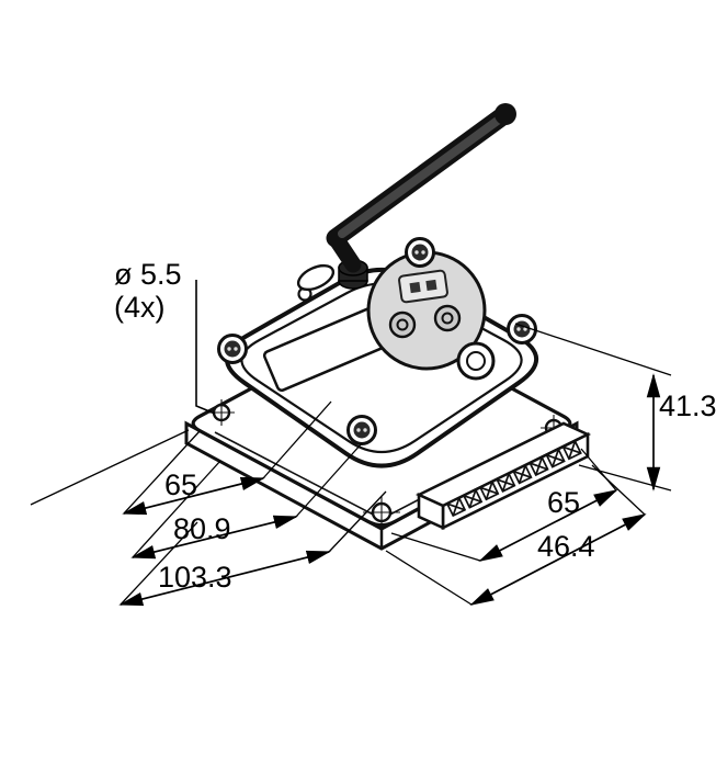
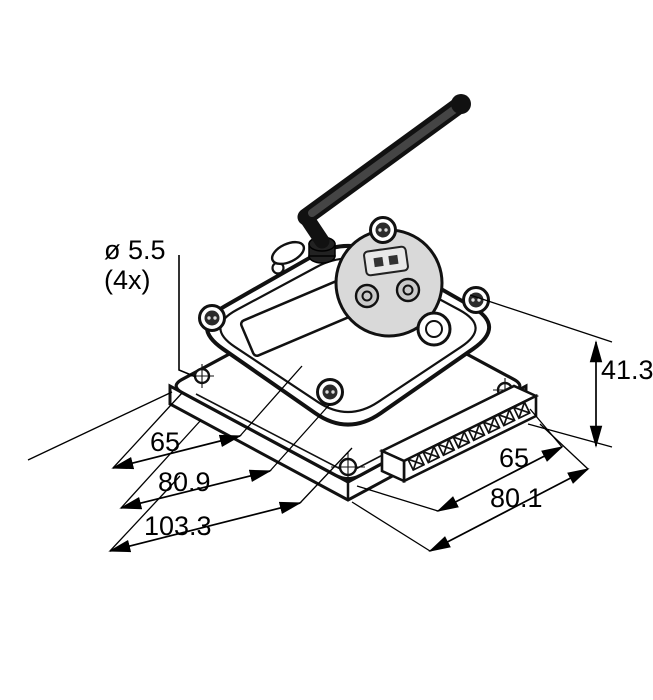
  ø 5.5
  (4x)
  41.3
  65
  80.9
  103.3
  65
- 46.4
+ 80.1
